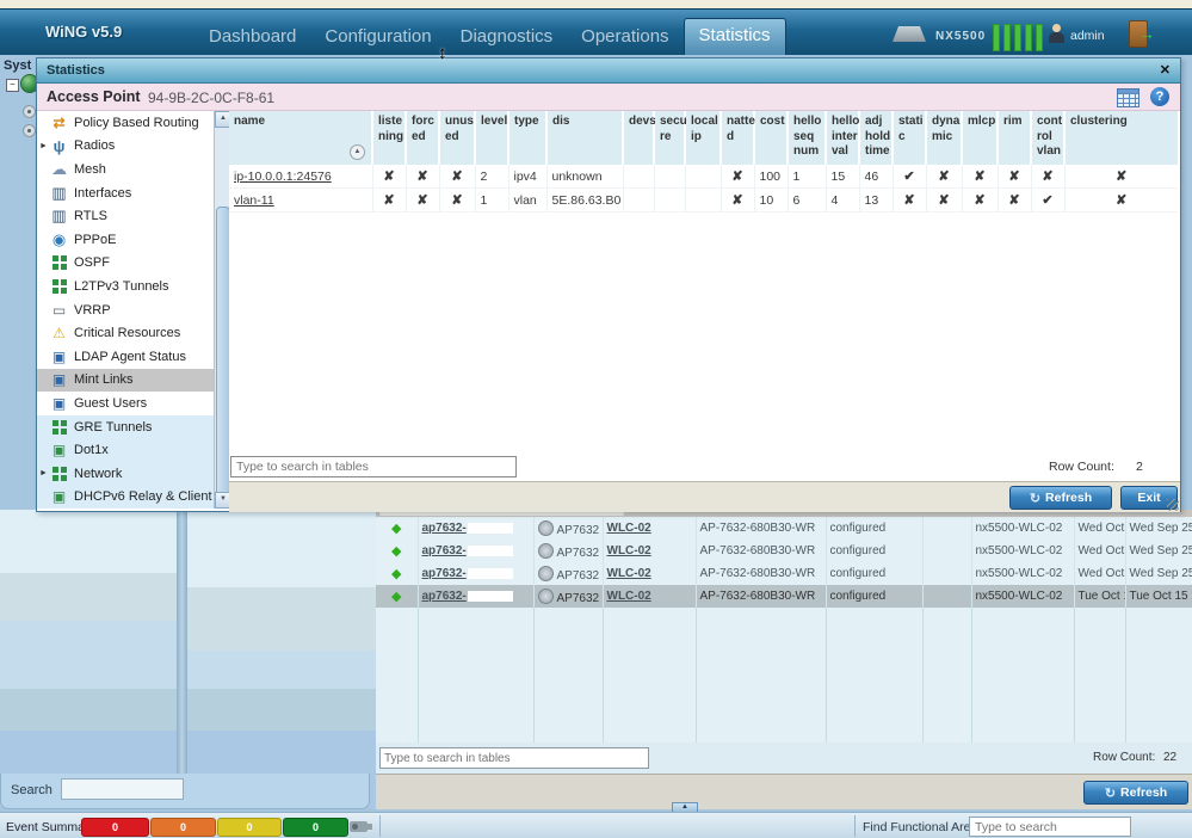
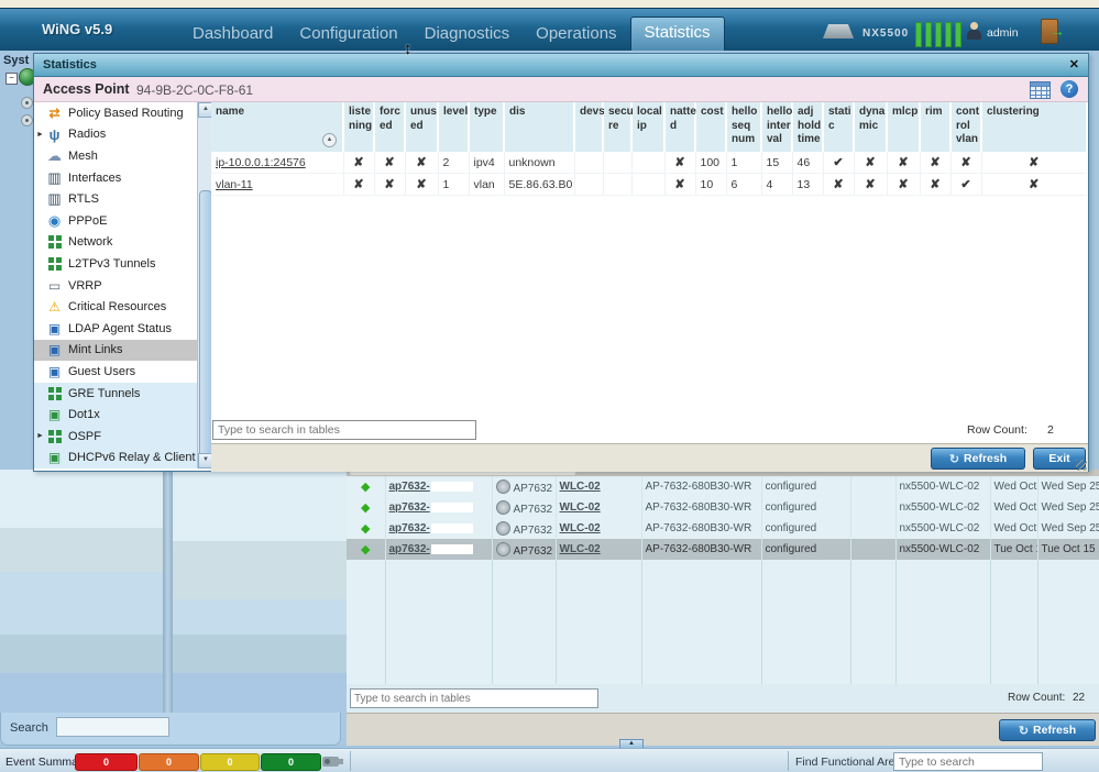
  WiNG v5.9
  Dashboard
  Configuration
  Diagnostics
  Operations
  Statistics
  NX5500
  admin
  →
  Syst
  −
  Search
  ◆	ap7632-	AP7632	WLC-02	AP-7632-680B30-WR	configured		nx5500-WLC-02	Wed Oct	Wed Sep 2
  ◆	ap7632-	AP7632	WLC-02	AP-7632-680B30-WR	configured		nx5500-WLC-02	Wed Oct	Wed Sep 2
  ◆	ap7632-	AP7632	WLC-02	AP-7632-680B30-WR	configured		nx5500-WLC-02	Wed Oct	Wed Sep 2
  ◆	ap7632-	AP7632	WLC-02	AP-7632-680B30-WR	configured		nx5500-WLC-02	Tue Oct	Tue Oct 15
  Type to search in tables
  Row Count:
  22
  ↻
  Refresh
  Statistics
  ✕
  Access Point
  94-9B-2C-0C-F8-61
  ?
  Policy Based Routing
  Radios
  Mesh
  Interfaces
  RTLS
  PPPoE
- OSPF
+ Network
  L2TPv3 Tunnels
  VRRP
  Critical Resources
  LDAP Agent Status
  Mint Links
  Guest Users
  GRE Tunnels
  Dot1x
- Network
+ OSPF
  DHCPv6 Relay & Client
  name	liste ning	forc ed	unus ed	level	type	dis	devs	secu re	local ip	natte d	cost	hello seq num	hello inter val	adj hold time	stati c	dyna mic	mlcp	rim	cont rol vlan	clustering
  ip-10.0.0.1:24576	✘	✘	✘	2	ipv4	unknown				✘	100	1	15	46	✔	✘	✘	✘	✘	✘
  vlan-11	✘	✘	✘	1	vlan	5E.86.63.B0				✘	10	6	4	13	✘	✘	✘	✘	✔	✘
  Type to search in tables
  Row Count:
  2
  ↻
  Refresh
  Exit
  Event Summ
  0
  0
  0
  0
  Find Functional Are
  Type to search
  ↕
